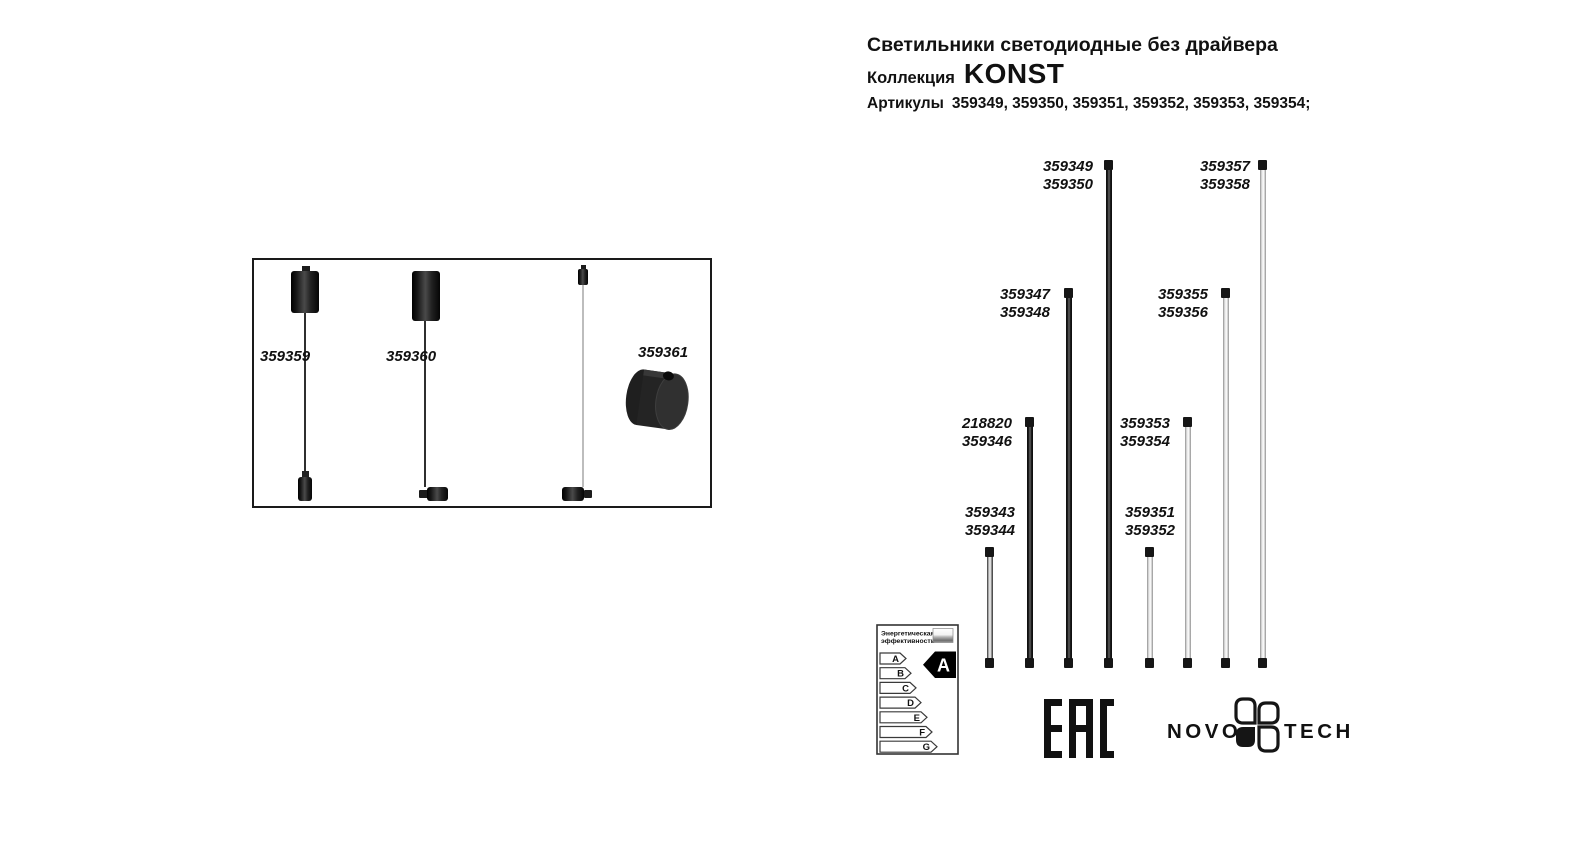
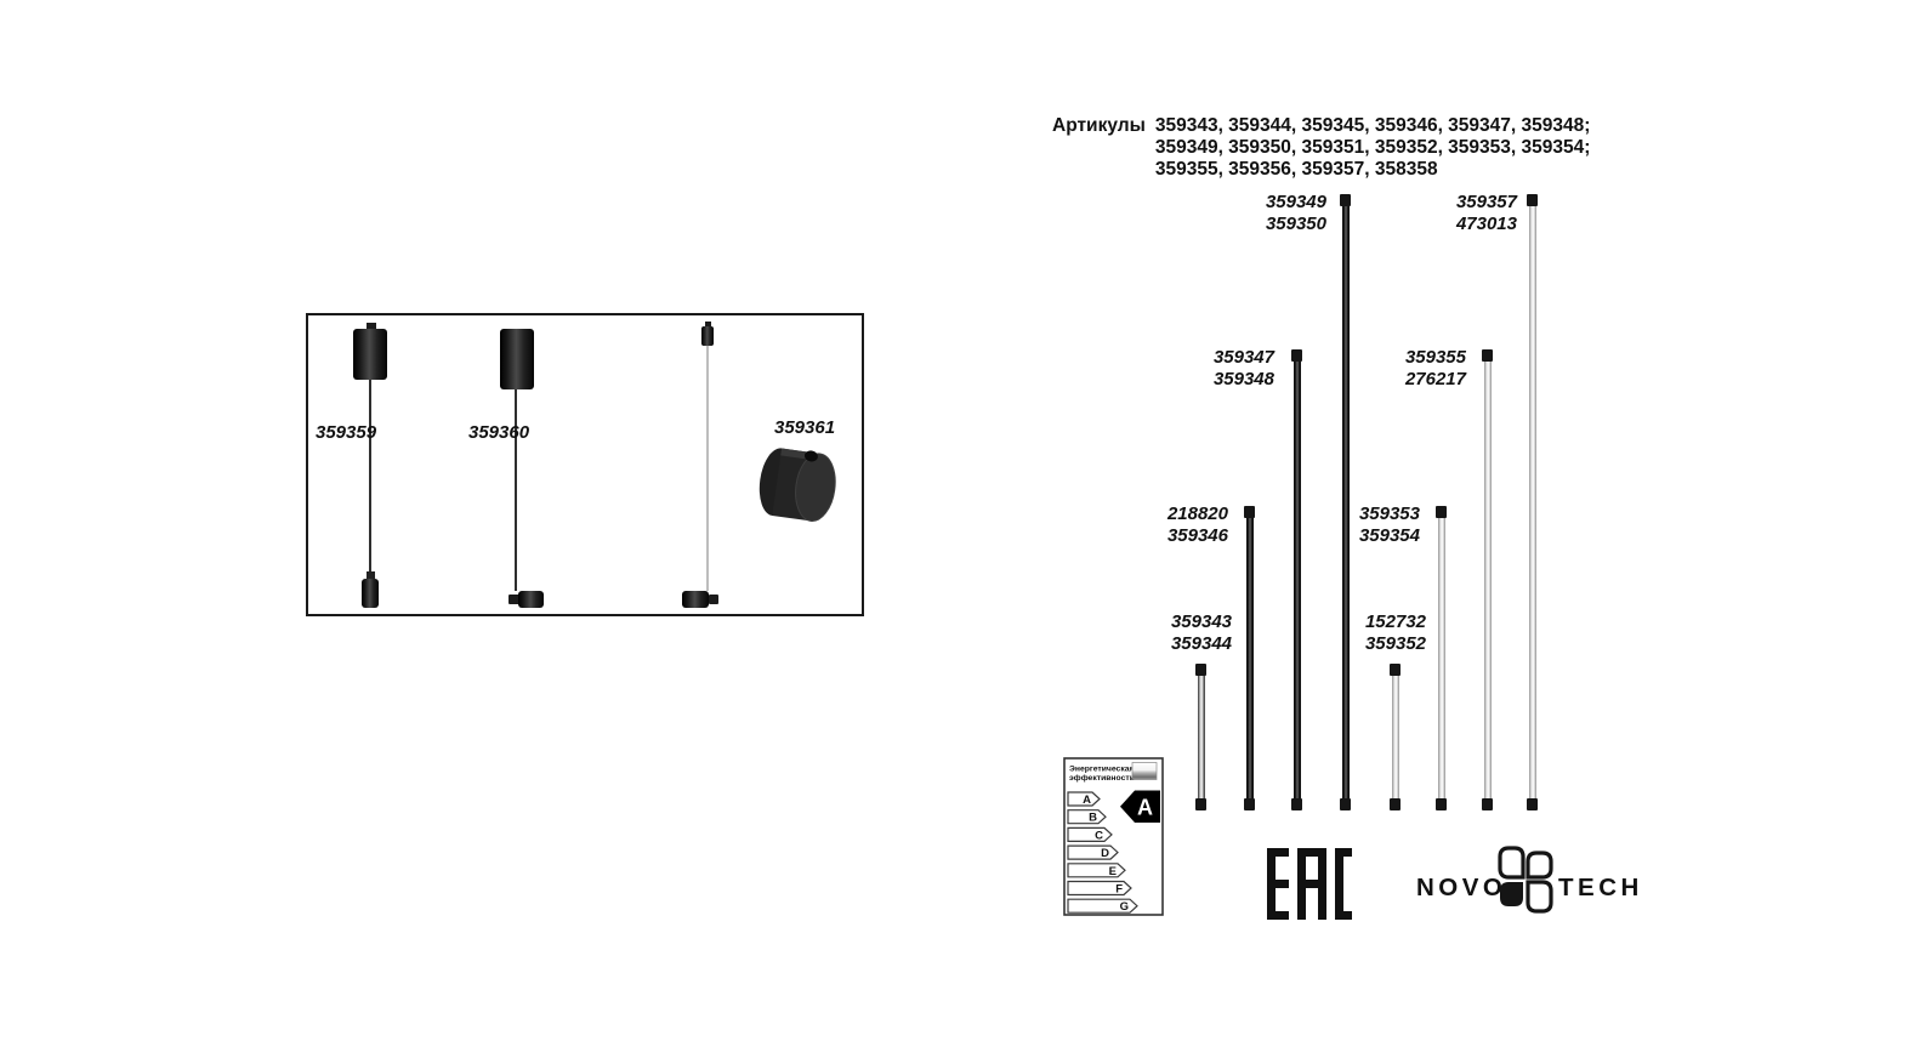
  359359
  359360
  359361
- Светильники светодиодные без драйвера
- Коллекция
- KONST
  Артикулы
+ 359343, 359344, 359345, 359346, 359347, 359348;
  359349, 359350, 359351, 359352, 359353, 359354;
+ 359355, 359356, 359357, 358358
  359343
  359344
  218820
  359346
  359347
  359348
  359349
  359350
- 359351
+ 152732
  359352
  359353
  359354
  359355
- 359356
+ 276217
  359357
- 359358
+ 473013
  A
  B
  C
  D
  E
  F
  G
  A
  NOVO
  TECH
